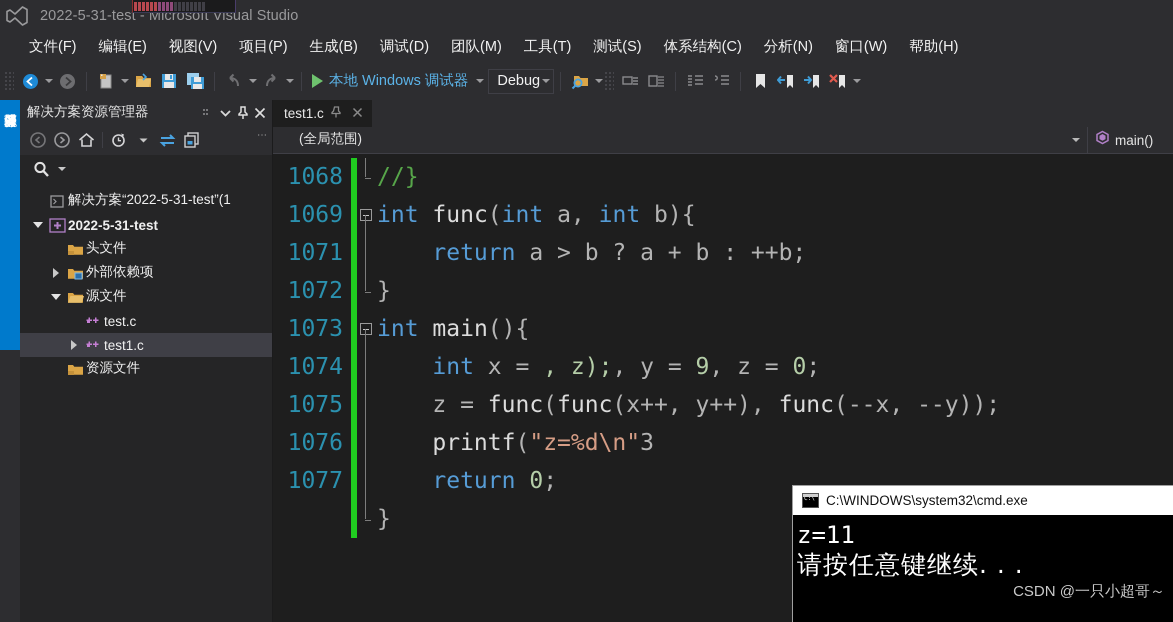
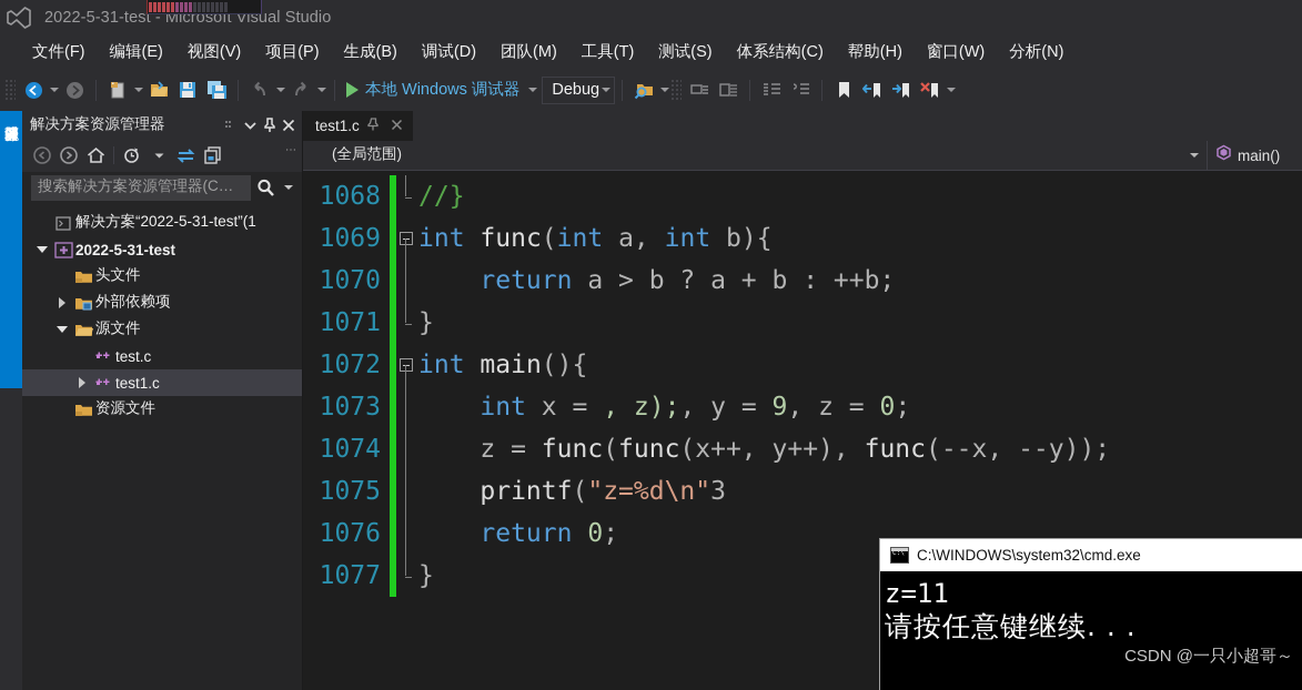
  2022-5-31-test - Microsoft Visual Studio
  文件(F)
  编辑(E)
  视图(V)
  项目(P)
  生成(B)
  调试(D)
  团队(M)
  工具(T)
  测试(S)
  体系结构(C)
- 分析(N)
+ 帮助(H)
  窗口(W)
- 帮助(H)
+ 分析(N)
  本地 Windows 调试器
  Debug
  解决方案资源管理器
  ⋯
+ 搜索解决方案资源管理器(C…
  解决方案“2022-5-31-test”(1
  2022-5-31-test
  头文件
  外部依赖项
  源文件
  test.c
  test1.c
  资源文件
  test1.c
  (全局范围)
  main()
  1068
  1069
+ 1070
  1071
  1072
  1073
  1074
  1075
  1076
  1077
  //}
  int func(int a, int b){
  return a > b ? a + b : ++b;
  }
  int main(){
  int x = , z);, y = 9, z = 0;
  z = func(func(x++, y++), func(--x, --y));
  printf("z=%d\n"3
  return 0;
  }
  C:\WINDOWS\system32\cmd.exe
  z=11
  请按任意键继续. . .
  CSDN @一只小超哥～
